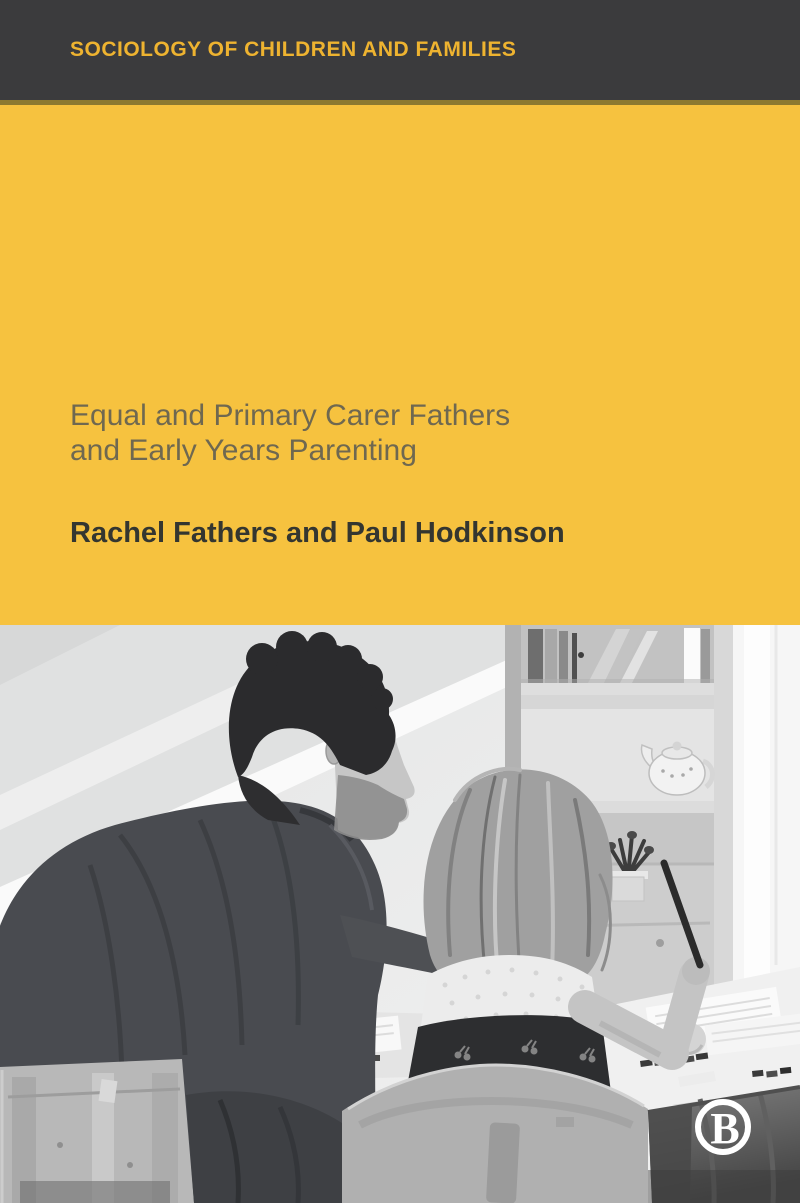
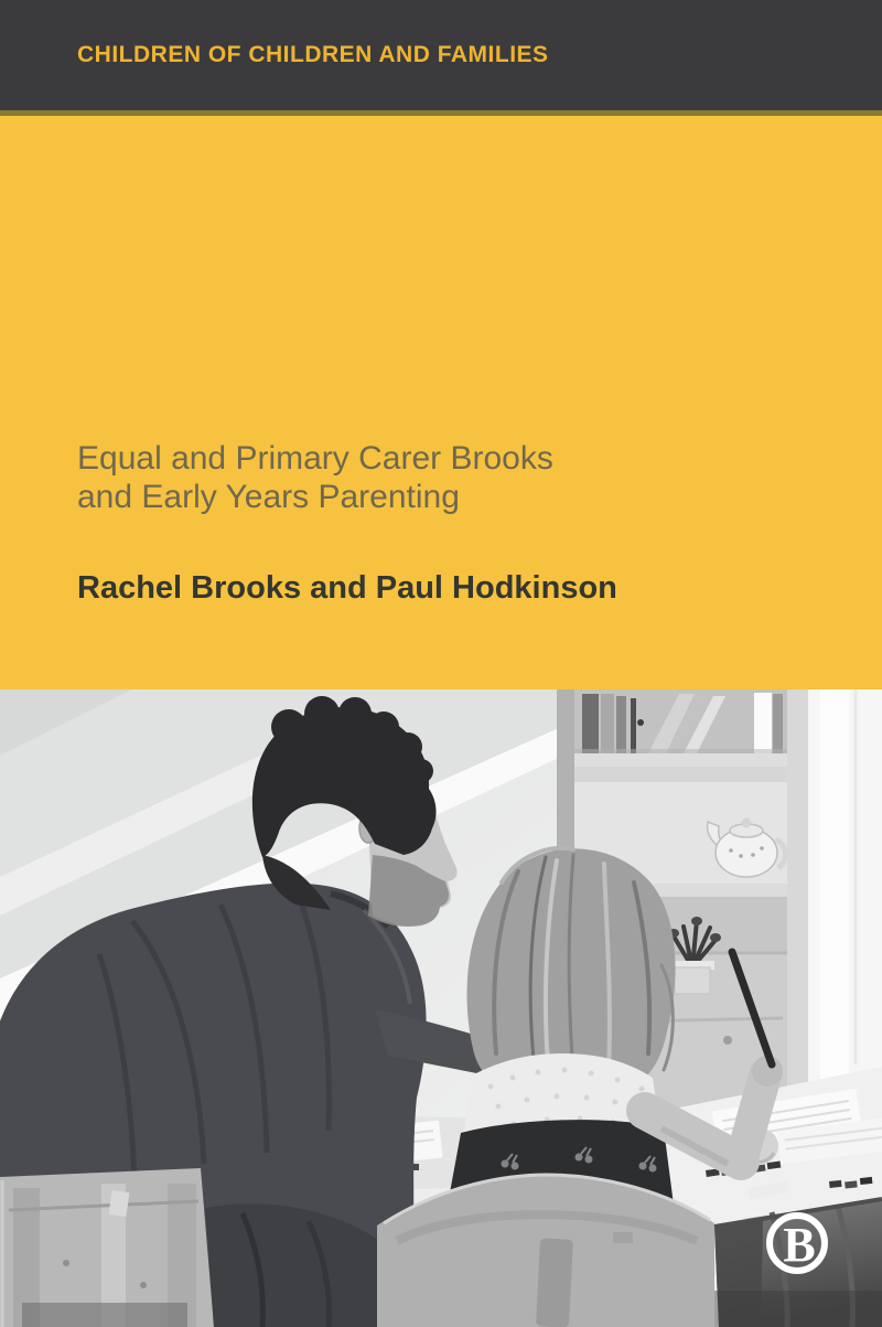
- SOCIOLOGY OF CHILDREN AND FAMILIES
+ CHILDREN OF CHILDREN AND FAMILIES
- Equal and Primary Carer Fathers
+ Equal and Primary Carer Brooks
  and Early Years Parenting
- Rachel Fathers and Paul Hodkinson
+ Rachel Brooks and Paul Hodkinson
  B
